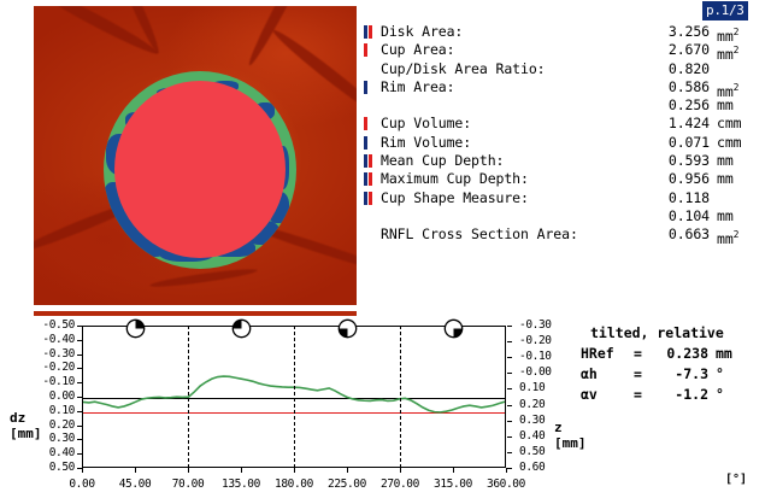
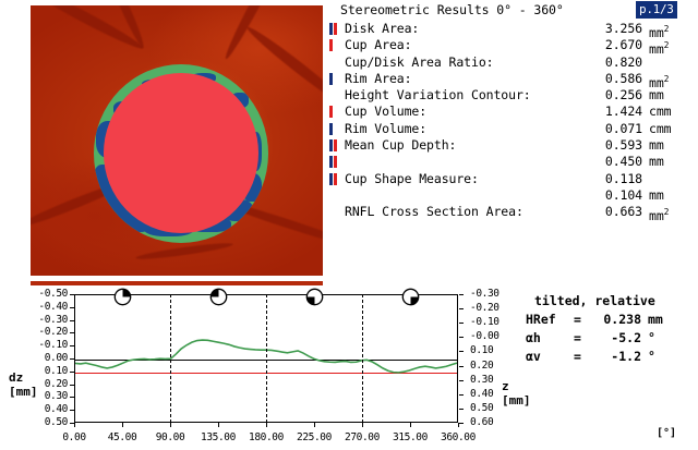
+ Stereometric Results 0° - 360°
  p.1/3
  Disk Area:
  3.256
  mm2
  Cup Area:
  2.670
  mm2
  Cup/Disk Area Ratio:
  0.820
  Rim Area:
  0.586
  mm2
+ Height Variation Contour:
  0.256
  mm
  Cup Volume:
  1.424
  cmm
  Rim Volume:
  0.071
  cmm
  Mean Cup Depth:
  0.593
  mm
- Maximum Cup Depth:
- 0.956
+ 0.450
  mm
  Cup Shape Measure:
  0.118
  0.104
  mm
  RNFL Cross Section Area:
  0.663
  mm2
  -0.50
  -0.40
  -0.30
  -0.20
  -0.10
  0.00
  0.10
  0.20
  0.30
  0.40
  0.50
  -0.30
  -0.20
  -0.10
  -0.00
  0.10
  0.20
  0.30
  0.40
  0.50
  0.60
  0.00
  45.00
- 70.00
+ 90.00
  135.00
  180.00
  225.00
  270.00
  315.00
  360.00
  dz
  [mm]
  z
  [mm]
  [°]
  tilted, relative
  HRef
  =
  0.238
  mm
  αh
  =
- -7.3
+ -5.2
  °
  αv
  =
  -1.2
  °
